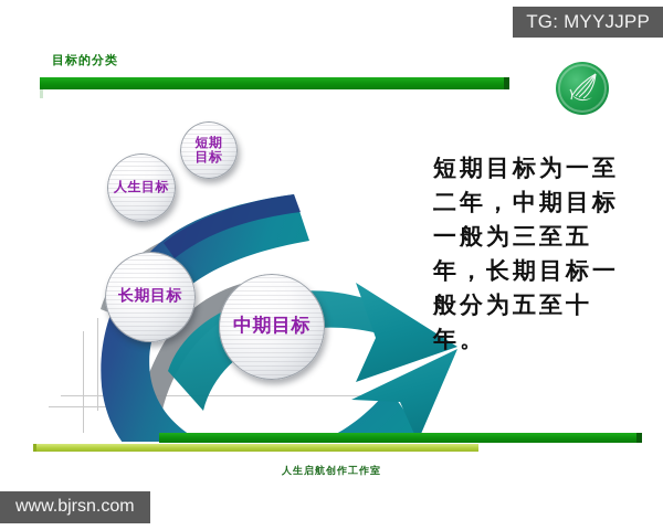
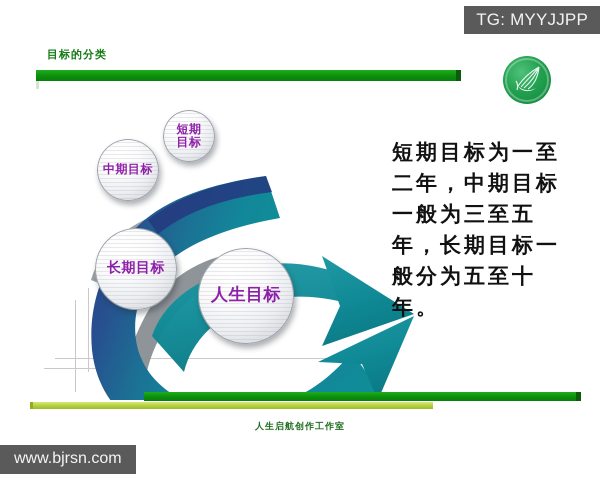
  目标的分类
  短期
  目标
- 人生目标
+ 中期目标
  长期目标
- 中期目标
+ 人生目标
  短期目标为一至二年，中期目标一般为三至五年，长期目标一般分为五至十年。
  人生启航创作工作室
  TG: MYYJJPP
  www.bjrsn.com
